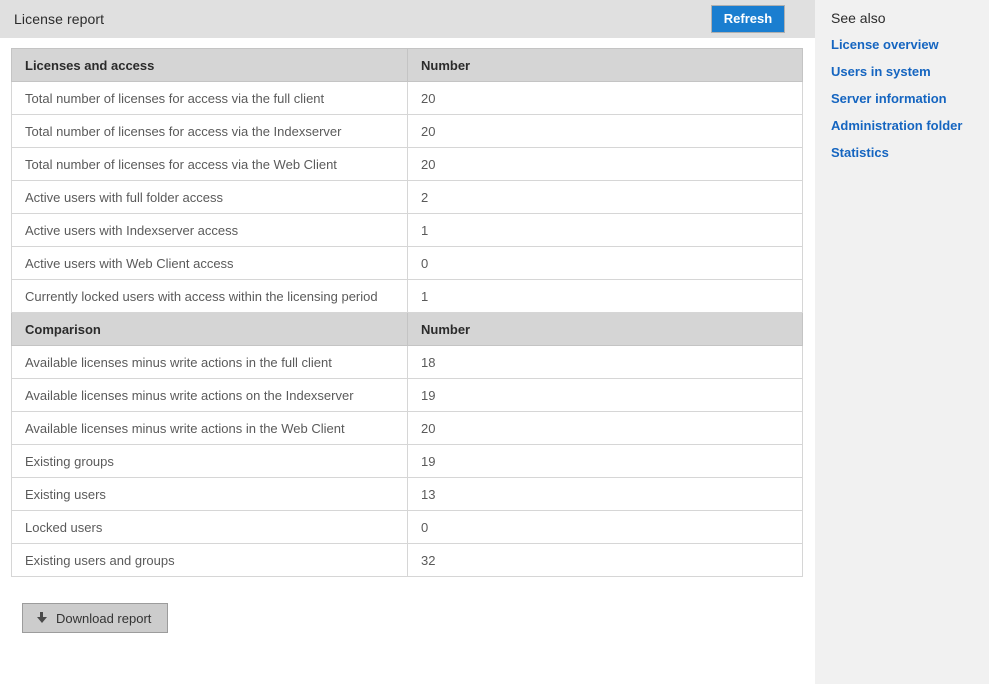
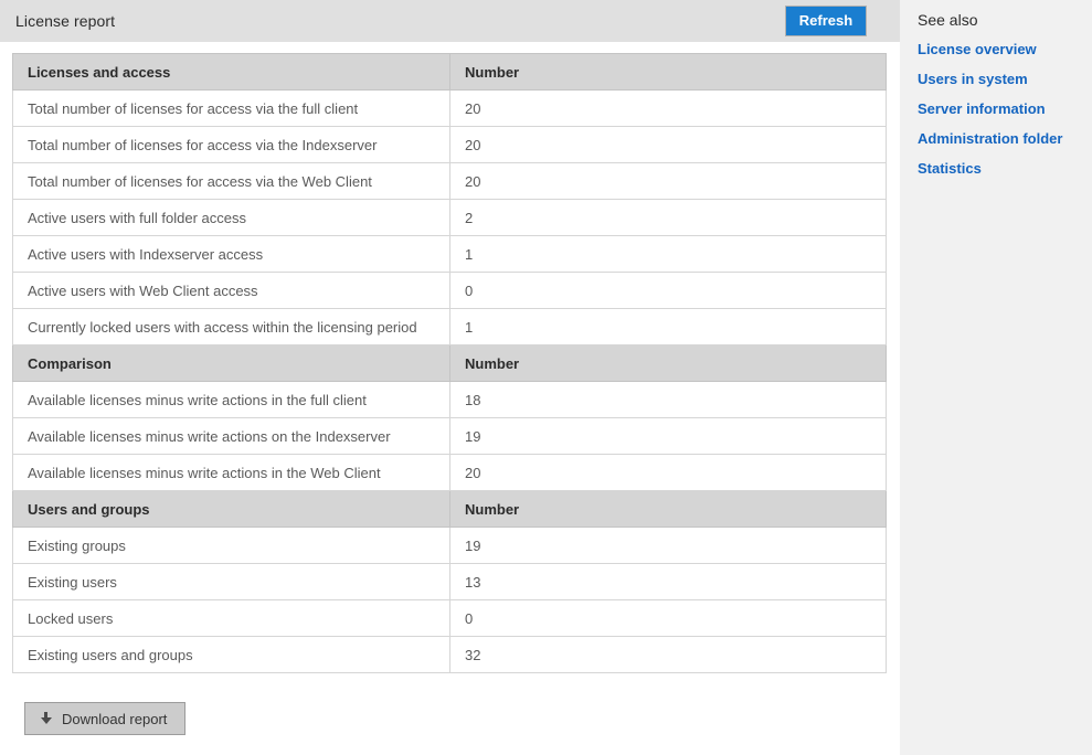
  License report
  Refresh
  Licenses and access	Number
  Total number of licenses for access via the full client	20
  Total number of licenses for access via the Indexserver	20
  Total number of licenses for access via the Web Client	20
  Active users with full folder access	2
  Active users with Indexserver access	1
  Active users with Web Client access	0
  Currently locked users with access within the licensing period	1
  Comparison	Number
  Available licenses minus write actions in the full client	18
  Available licenses minus write actions on the Indexserver	19
  Available licenses minus write actions in the Web Client	20
+ Users and groups	Number
  Existing groups	19
  Existing users	13
  Locked users	0
  Existing users and groups	32
  Download report
  See also
  License overview
  Users in system
  Server information
  Administration folder
  Statistics
